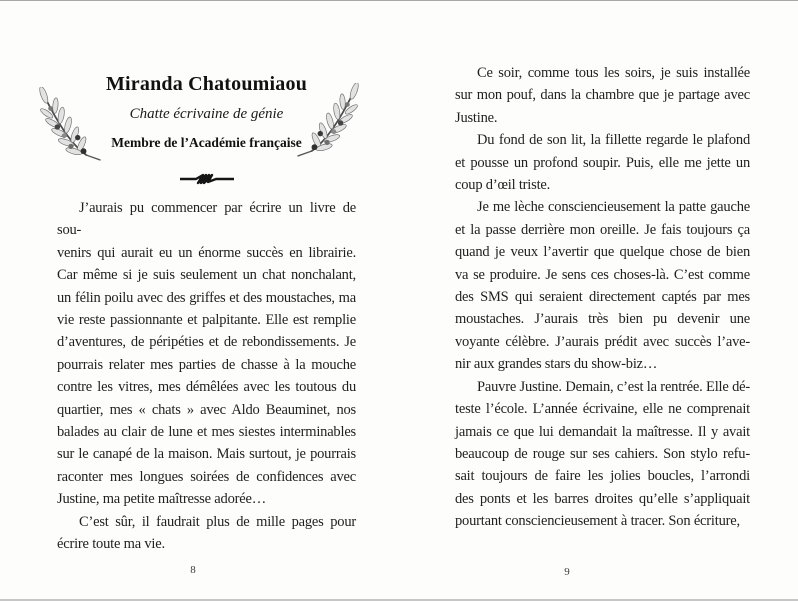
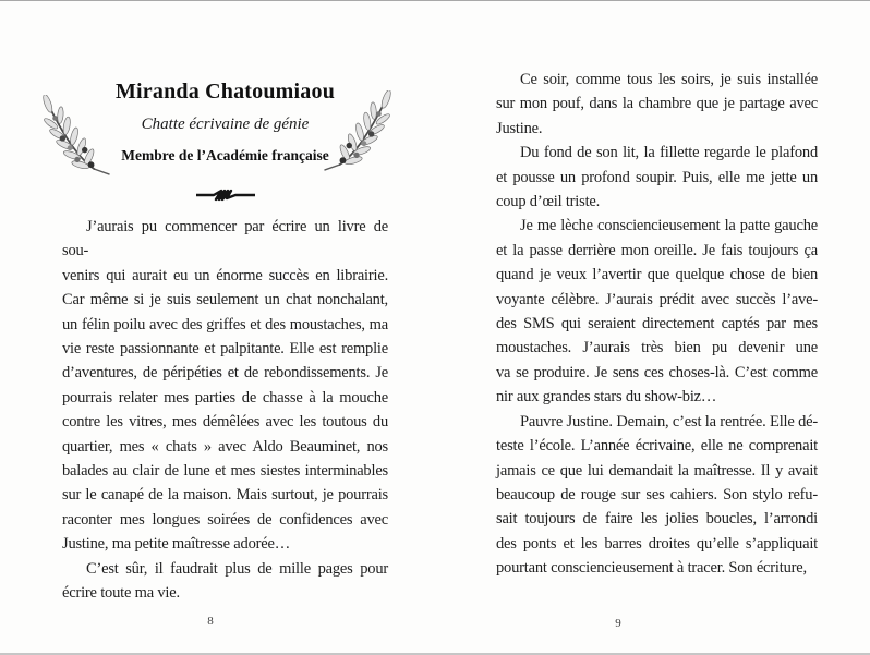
  Miranda Chatoumiaou
  Chatte écrivaine de génie
  Membre de l’Académie française
  J’aurais pu commencer par écrire un livre de sou-
  venirs qui aurait eu un énorme succès en librairie.
  Car même si je suis seulement un chat nonchalant,
  un félin poilu avec des griffes et des moustaches, ma
  vie reste passionnante et palpitante. Elle est remplie
  d’aventures, de péripéties et de rebondissements. Je
  pourrais relater mes parties de chasse à la mouche
  contre les vitres, mes démêlées avec les toutous du
  quartier, mes « chats » avec Aldo Beauminet, nos
  balades au clair de lune et mes siestes interminables
  sur le canapé de la maison. Mais surtout, je pourrais
  raconter mes longues soirées de confidences avec
  Justine, ma petite maîtresse adorée…
  C’est sûr, il faudrait plus de mille pages pour
  écrire toute ma vie.
  8
  Ce soir, comme tous les soirs, je suis installée
  sur mon pouf, dans la chambre que je partage avec
  Justine.
  Du fond de son lit, la fillette regarde le plafond
  et pousse un profond soupir. Puis, elle me jette un
  coup d’œil triste.
  Je me lèche consciencieusement la patte gauche
  et la passe derrière mon oreille. Je fais toujours ça
  quand je veux l’avertir que quelque chose de bien
- va se produire. Je sens ces choses-là. C’est comme
+ voyante célèbre. J’aurais prédit avec succès l’ave-
  des SMS qui seraient directement captés par mes
  moustaches. J’aurais très bien pu devenir une
- voyante célèbre. J’aurais prédit avec succès l’ave-
+ va se produire. Je sens ces choses-là. C’est comme
  nir aux grandes stars du show-biz…
  Pauvre Justine. Demain, c’est la rentrée. Elle dé-
  teste l’école. L’année écrivaine, elle ne comprenait
  jamais ce que lui demandait la maîtresse. Il y avait
  beaucoup de rouge sur ses cahiers. Son stylo refu-
  sait toujours de faire les jolies boucles, l’arrondi
  des ponts et les barres droites qu’elle s’appliquait
  pourtant consciencieusement à tracer. Son écriture,
  9
